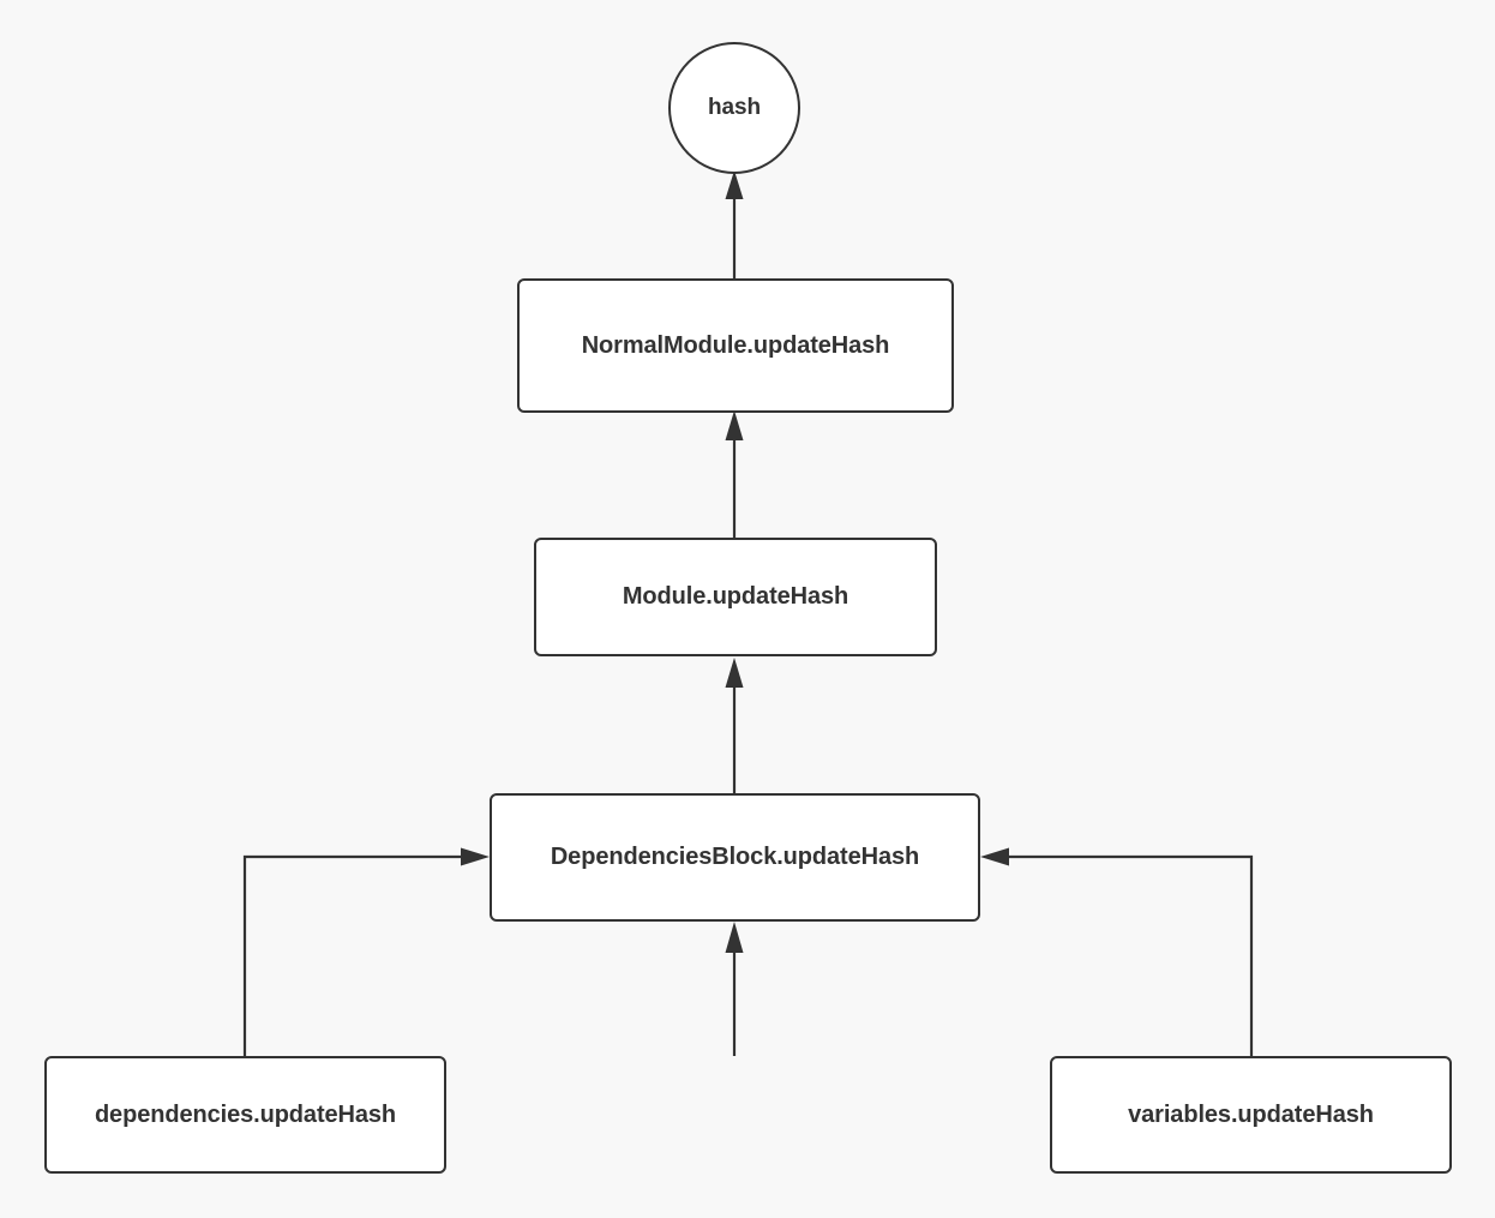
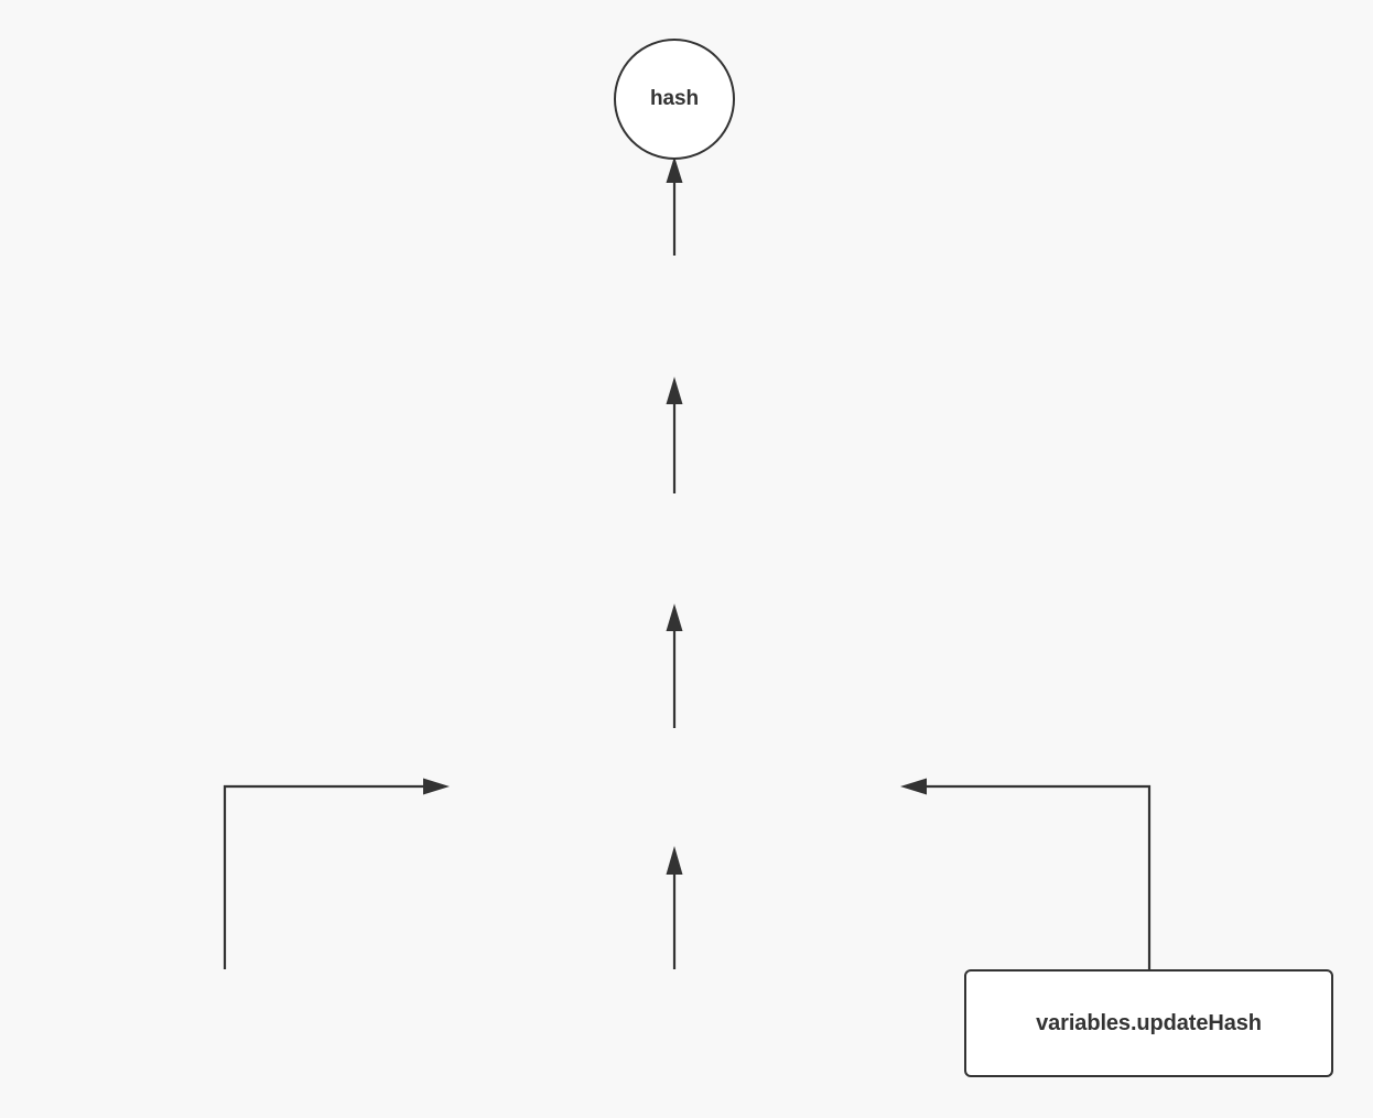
  hash
- NormalModule.updateHash
- Module.updateHash
- DependenciesBlock.updateHash
- dependencies.updateHash
  variables.updateHash
